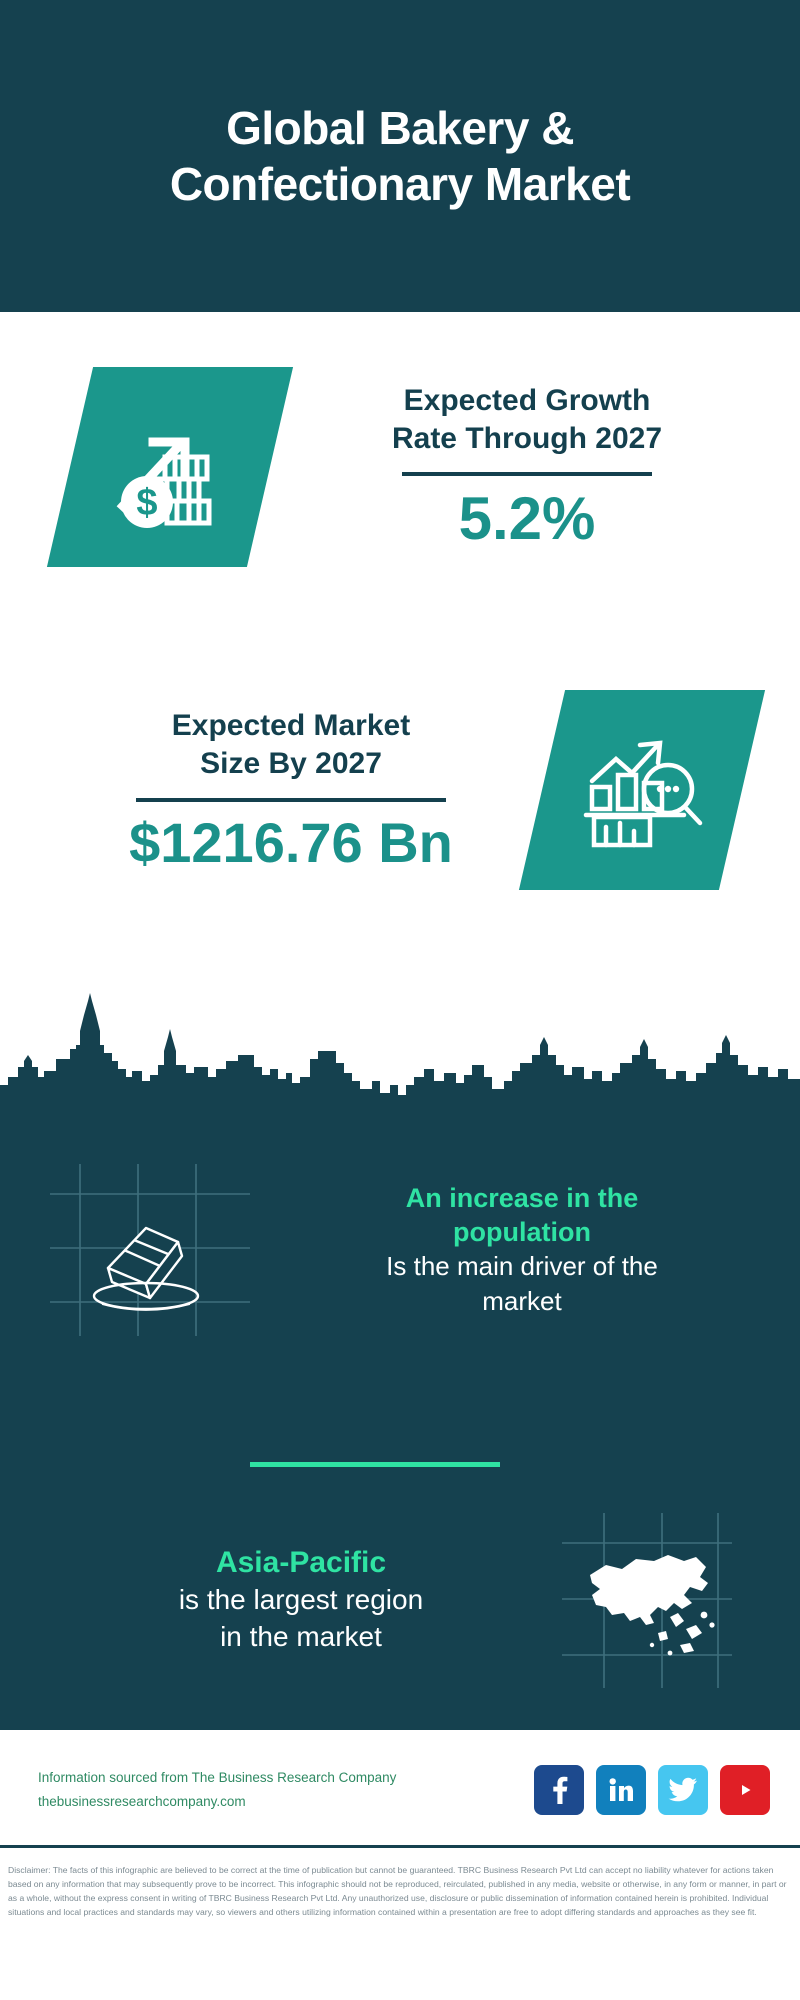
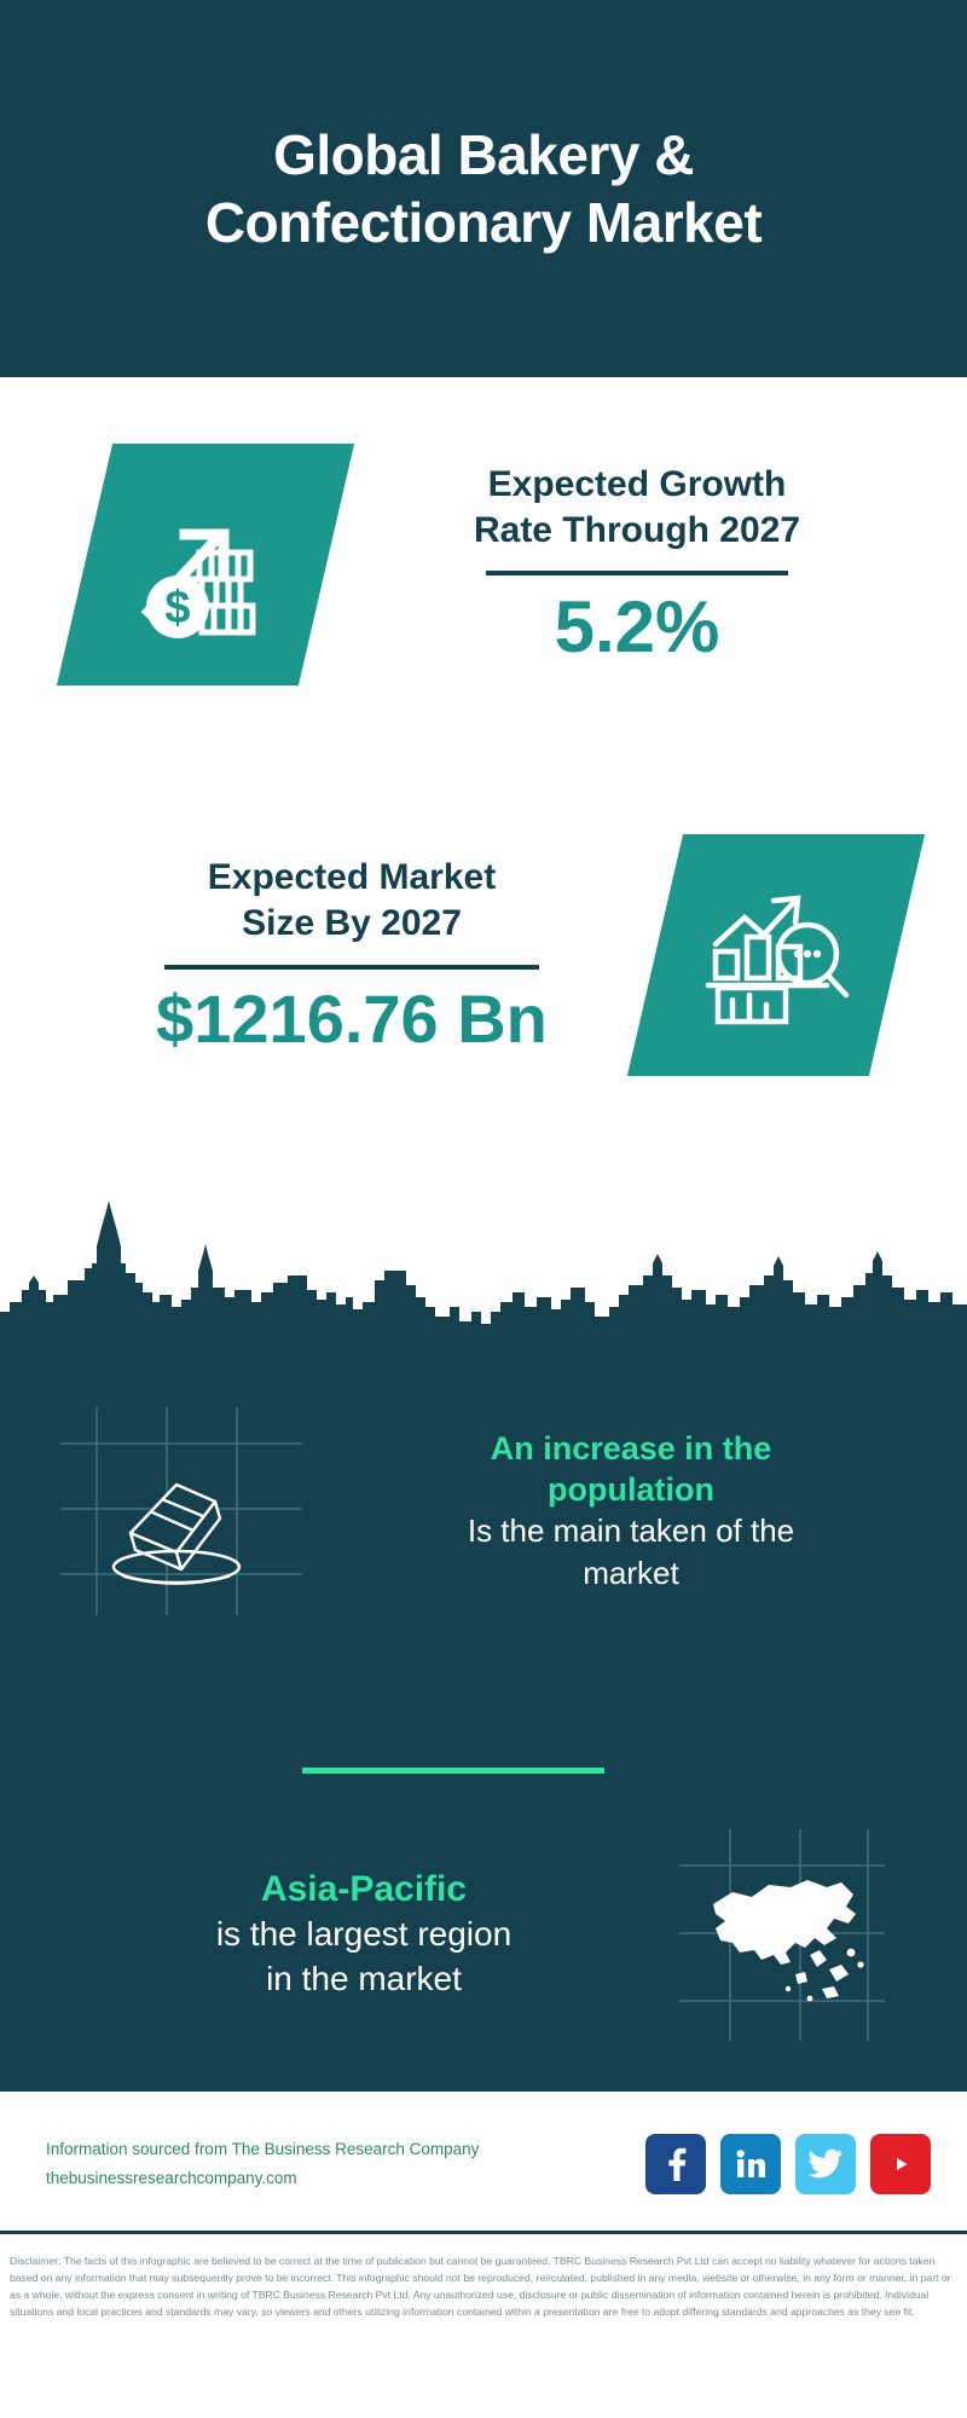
  Global Bakery &
  Confectionary Market
  Expected Growth
  Rate Through 2027
  5.2%
  Expected Market
  Size By 2027
  $1216.76 Bn
  An increase in the
  population
- Is the main driver of the
+ Is the main taken of the
  market
  Asia-Pacific
  is the largest region
  in the market
  Information sourced from The Business Research Company
  thebusinessresearchcompany.com
  Disclaimer: The facts of this infographic are believed to be correct at the time of publication but cannot be guaranteed. TBRC Business Research Pvt Ltd can accept no liability whatever for actions taken based on any information that may subsequently prove to be incorrect. This infographic should not be reproduced, reirculated, published in any media, website or otherwise, in any form or manner, in part or as a whole, without the express consent in writing of TBRC Business Research Pvt Ltd. Any unauthorized use, disclosure or public dissemination of information contained herein is prohibited. Individual situations and local practices and standards may vary, so viewers and others utilizing information contained within a presentation are free to adopt differing standards and approaches as they see fit.
